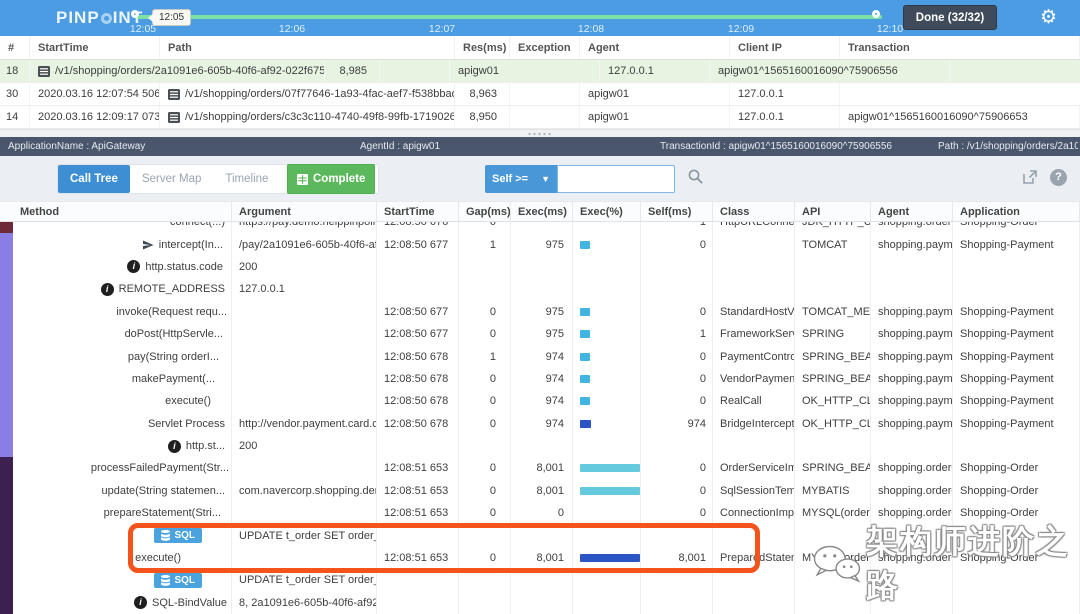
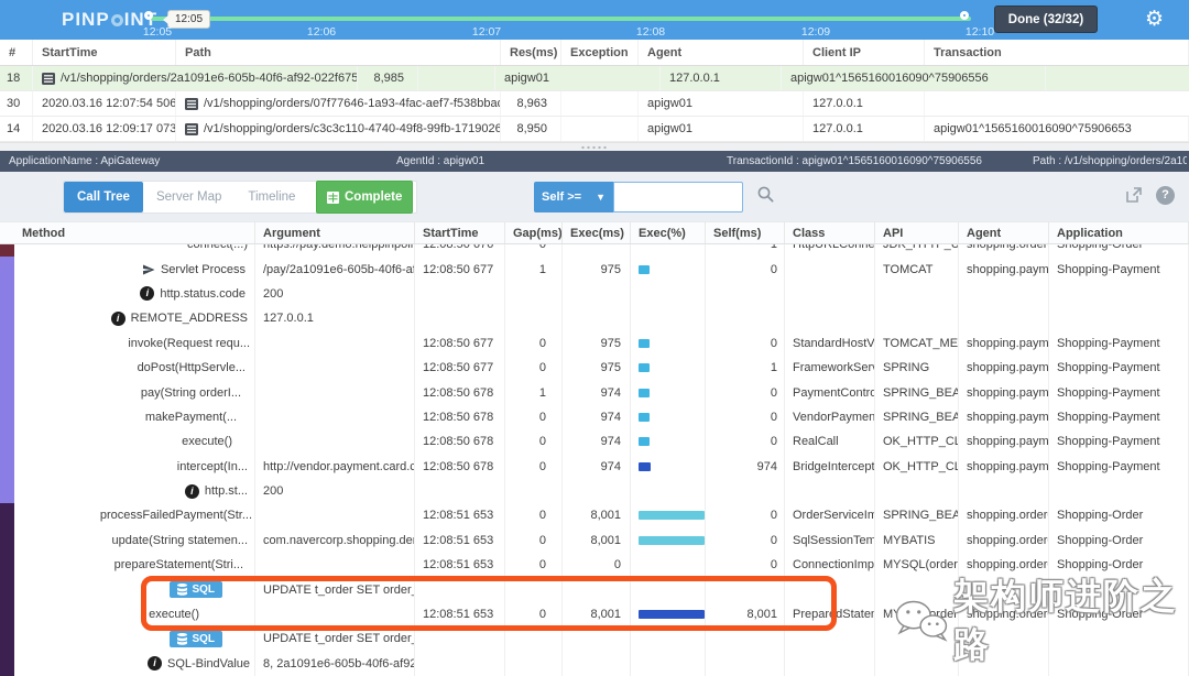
  PINP
  12:05
  12:05
  12:06
  12:07
  12:08
  12:09
  12:10
  Done (32/32)
  ⚙
  #
  StartTime
  Path
  Res(ms)
  Exception
  Agent
  Client IP
  Transaction
  18
  /v1/shopping/orders/2a1091e6-605b-40f6-af92-022f675
  8,985
  apigw01
  127.0.0.1
  apigw01^1565160016090^75906556
  30
  2020.03.16 12:07:54 506
  /v1/shopping/orders/07f77646-1a93-4fac-aef7-f538bba
  8,963
  apigw01
  127.0.0.1
  14
  2020.03.16 12:09:17 073
  /v1/shopping/orders/c3c3c110-4740-49f8-99fb-1719026
  8,950
  apigw01
  127.0.0.1
  apigw01^1565160016090^75906653
  ApplicationName : ApiGateway
  AgentId : apigw01
  TransactionId : apigw01^1565160016090^75906556
  Call Tree
  Server Map
  Timeline
  Complete
  Self >=
  ▼
  ?
  Method
  Argument
  StartTime
  Gap(ms)
  Exec(ms)
  Exec(%)
  Self(ms)
  Class
  API
  Agent
  Application
  connect(...)
  https://pay.demo.helppinpoin
  12:08:50 676
  0
  1
  HttpURLConne
  shopping.order
  Shopping-Order
- intercept(In...
+ Servlet Process
  /pay/2a1091e6-605b-40f6-af
  12:08:50 677
  1
  975
  0
  TOMCAT
  shopping.paym
  Shopping-Payment
  i
  http.status.code
  200
  i
  REMOTE_ADDRESS
  127.0.0.1
  invoke(Request requ...
  12:08:50 677
  0
  975
  0
  StandardHostV
  shopping.paym
  Shopping-Payment
  doPost(HttpServle...
  12:08:50 677
  0
  975
  1
  FrameworkServ
  SPRING
  shopping.paym
  Shopping-Payment
  pay(String orderI...
  12:08:50 678
  1
  974
  0
  PaymentContro
  SPRING_BEA
  shopping.paym
  Shopping-Payment
  makePayment(...
  12:08:50 678
  0
  974
  0
  VendorPaymen
  SPRING_BEA
  shopping.paym
  Shopping-Payment
  execute()
  12:08:50 678
  0
  974
  0
  RealCall
  OK_HTTP_CL
  shopping.paym
  Shopping-Payment
- Servlet Process
+ intercept(In...
  http://vendor.payment.card.c
  12:08:50 678
  0
  974
  974
  BridgeIntercept
  OK_HTTP_CL
  shopping.paym
  Shopping-Payment
  i
  http.st...
  200
  processFailedPayment(Str...
  12:08:51 653
  0
  8,001
  0
  OrderServiceIm
  SPRING_BEA
  shopping.order
  Shopping-Order
  update(String statemen...
  com.navercorp.shopping.de
  12:08:51 653
  0
  8,001
  0
  SqlSessionTem
  MYBATIS
  shopping.order
  Shopping-Order
  prepareStatement(Stri...
  12:08:51 653
  0
  0
  0
  ConnectionImp
  MYSQL(order
  shopping.order
  Shopping-Order
  SQL
  UPDATE t_order SET order_
  execute()
  12:08:51 653
  0
  8,001
  8,001
  PreparedState
  shopping.order
  Shopping-Order
  SQL
  UPDATE t_order SET order_
  i
  SQL-BindValue
  8, 2a1091e6-605b-40f6-af92
  架构师进阶之路
